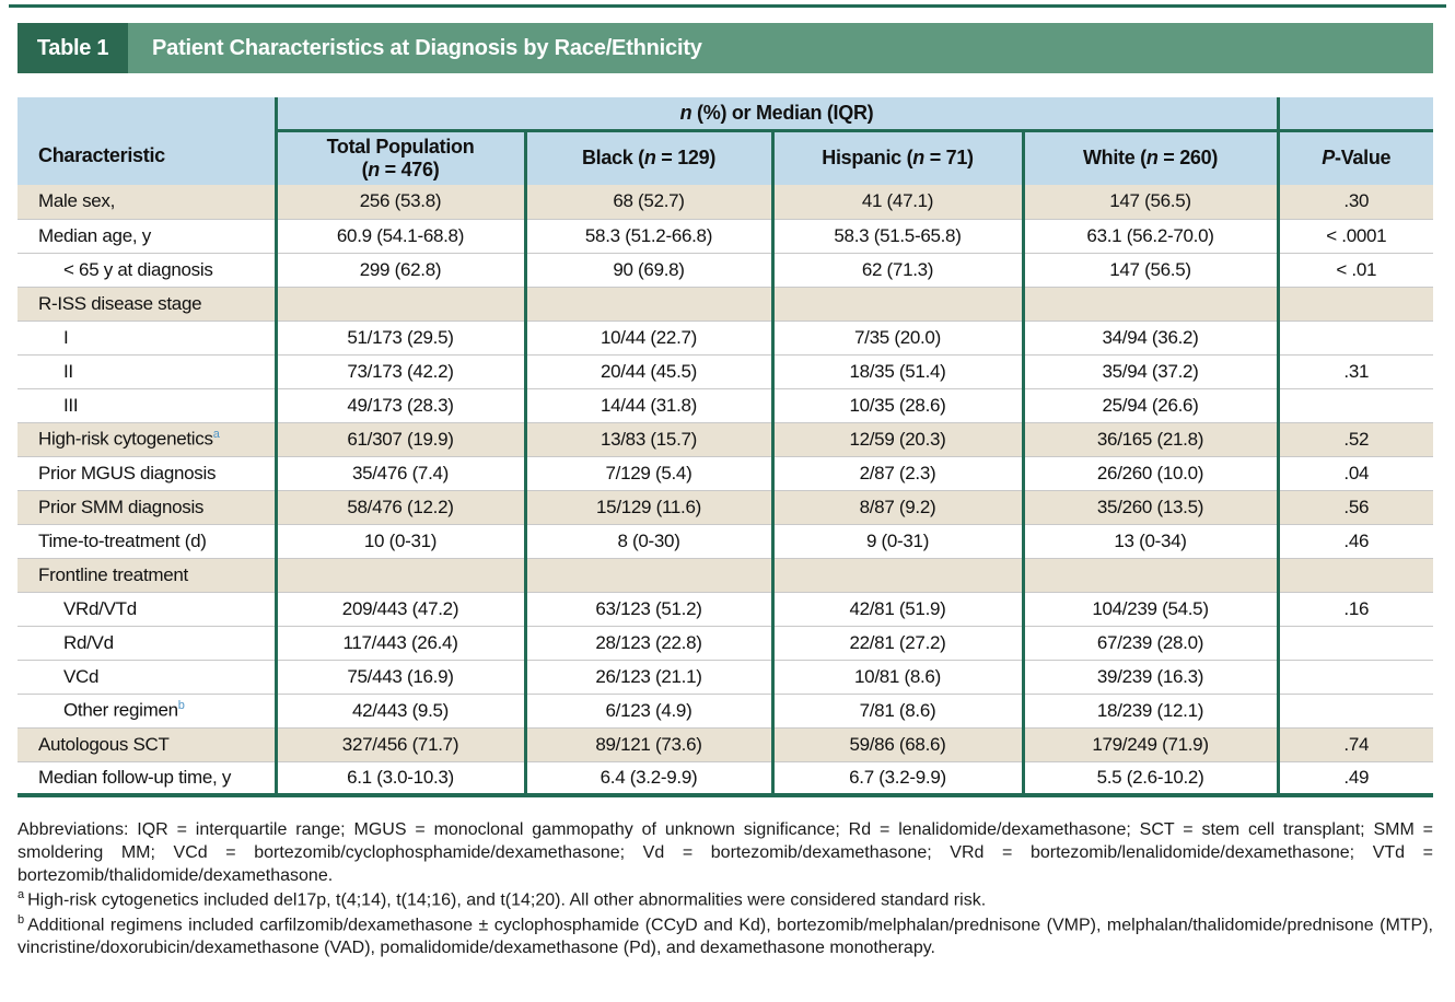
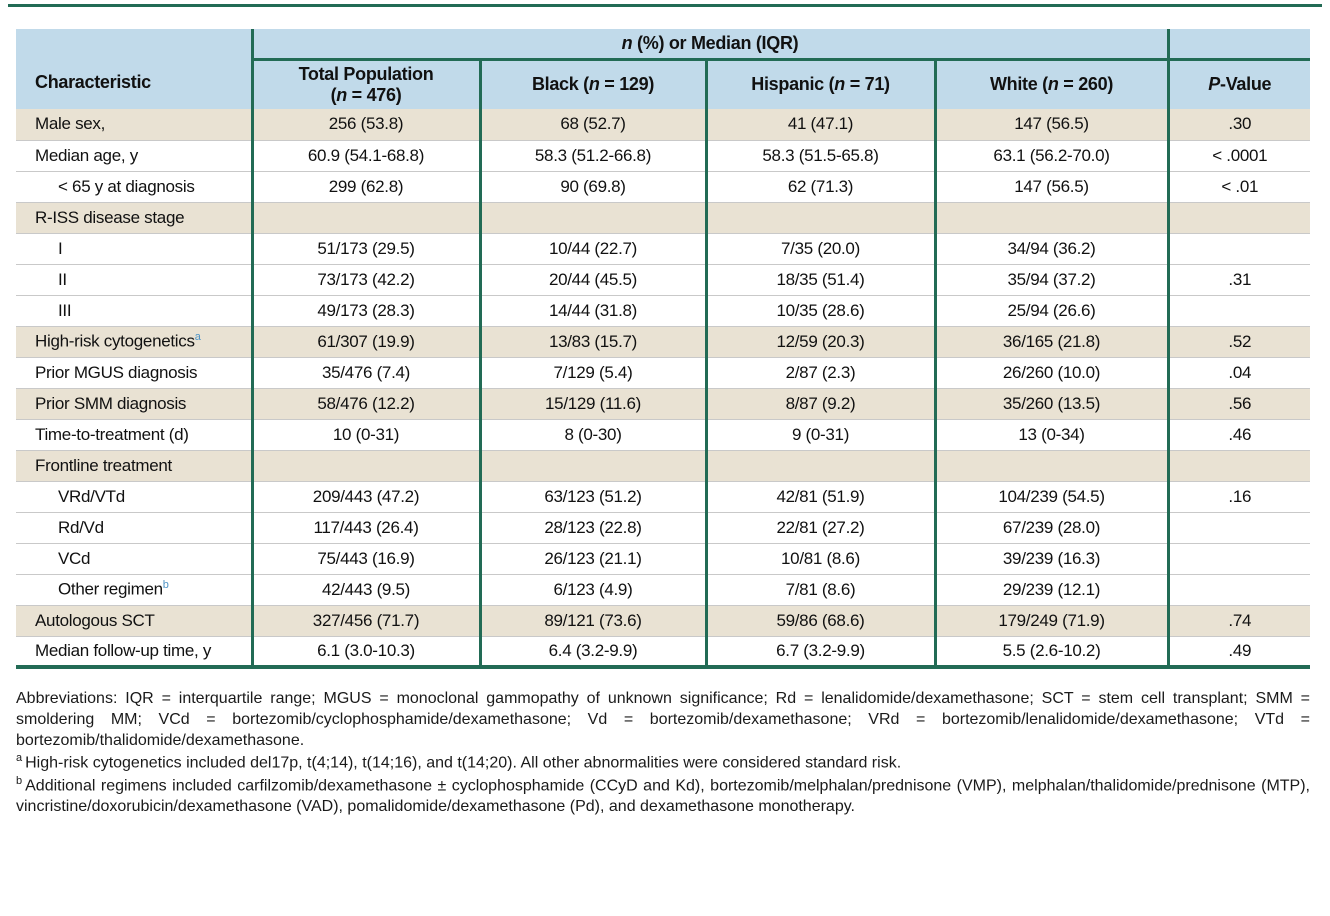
- Table 1
- Patient Characteristics at Diagnosis by Race/Ethnicity
  Characteristic	n (%) or Median (IQR)
  Total Population (n = 476)	Black (n = 129)	Hispanic (n = 71)	White (n = 260)	P-Value
  Male sex,	256 (53.8)	68 (52.7)	41 (47.1)	147 (56.5)	.30
  Median age, y	60.9 (54.1-68.8)	58.3 (51.2-66.8)	58.3 (51.5-65.8)	63.1 (56.2-70.0)	< .0001
  < 65 y at diagnosis	299 (62.8)	90 (69.8)	62 (71.3)	147 (56.5)	< .01
  R-ISS disease stage
  I	51/173 (29.5)	10/44 (22.7)	7/35 (20.0)	34/94 (36.2)
  II	73/173 (42.2)	20/44 (45.5)	18/35 (51.4)	35/94 (37.2)	.31
  III	49/173 (28.3)	14/44 (31.8)	10/35 (28.6)	25/94 (26.6)
  High-risk cytogeneticsa	61/307 (19.9)	13/83 (15.7)	12/59 (20.3)	36/165 (21.8)	.52
  Prior MGUS diagnosis	35/476 (7.4)	7/129 (5.4)	2/87 (2.3)	26/260 (10.0)	.04
  Prior SMM diagnosis	58/476 (12.2)	15/129 (11.6)	8/87 (9.2)	35/260 (13.5)	.56
  Time-to-treatment (d)	10 (0-31)	8 (0-30)	9 (0-31)	13 (0-34)	.46
  Frontline treatment
  VRd/VTd	209/443 (47.2)	63/123 (51.2)	42/81 (51.9)	104/239 (54.5)	.16
  Rd/Vd	117/443 (26.4)	28/123 (22.8)	22/81 (27.2)	67/239 (28.0)
  VCd	75/443 (16.9)	26/123 (21.1)	10/81 (8.6)	39/239 (16.3)
- Other regimenb	42/443 (9.5)	6/123 (4.9)	7/81 (8.6)	18/239 (12.1)
+ Other regimenb	42/443 (9.5)	6/123 (4.9)	7/81 (8.6)	29/239 (12.1)
  Autologous SCT	327/456 (71.7)	89/121 (73.6)	59/86 (68.6)	179/249 (71.9)	.74
  Median follow-up time, y	6.1 (3.0-10.3)	6.4 (3.2-9.9)	6.7 (3.2-9.9)	5.5 (2.6-10.2)	.49
  Abbreviations: IQR = interquartile range; MGUS = monoclonal gammopathy of unknown significance; Rd = lenalidomide/dexamethasone; SCT = stem cell transplant; SMM = smoldering MM; VCd = bortezomib/cyclophosphamide/dexamethasone; Vd = bortezomib/dexamethasone; VRd = bortezomib/lenalidomide/dexamethasone; VTd = bortezomib/thalidomide/dexamethasone.
  a High-risk cytogenetics included del17p, t(4;14), t(14;16), and t(14;20). All other abnormalities were considered standard risk.
  b Additional regimens included carfilzomib/dexamethasone ± cyclophosphamide (CCyD and Kd), bortezomib/melphalan/prednisone (VMP), melphalan/thalidomide/prednisone (MTP), vincristine/doxorubicin/dexamethasone (VAD), pomalidomide/dexamethasone (Pd), and dexamethasone monotherapy.
